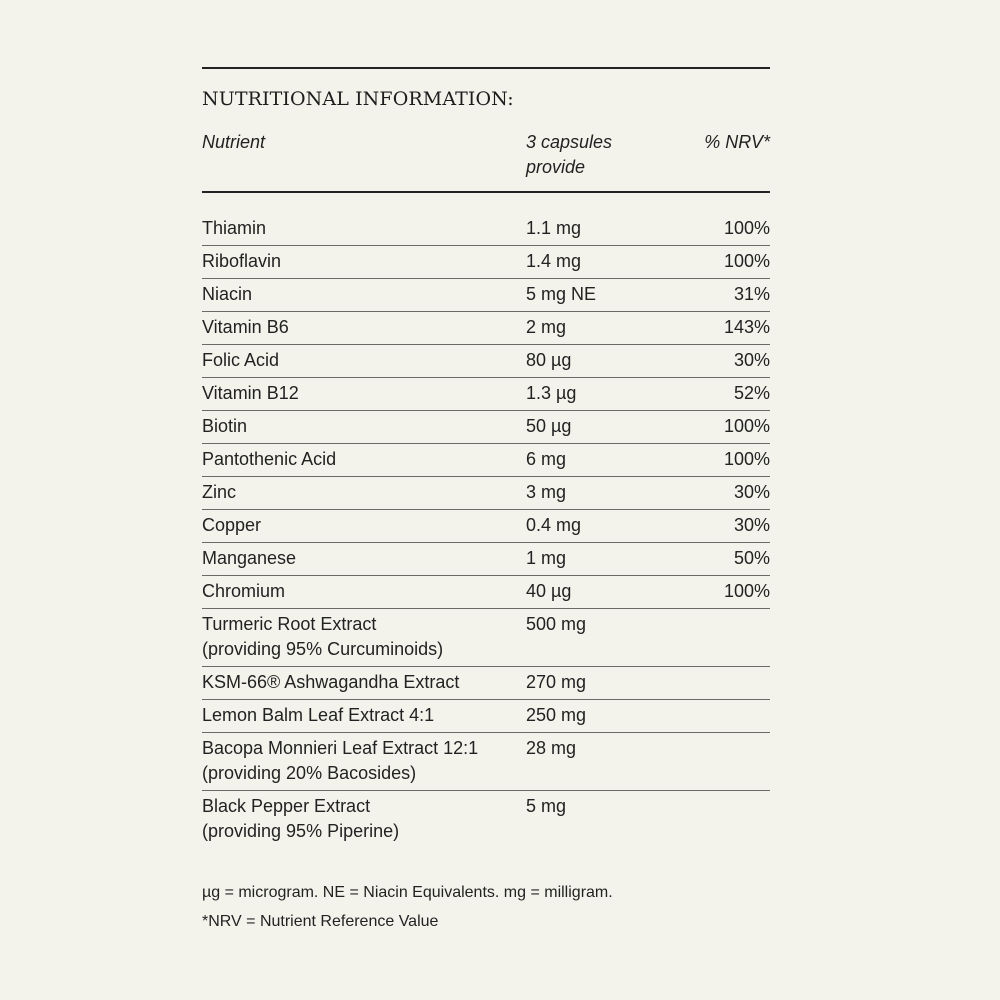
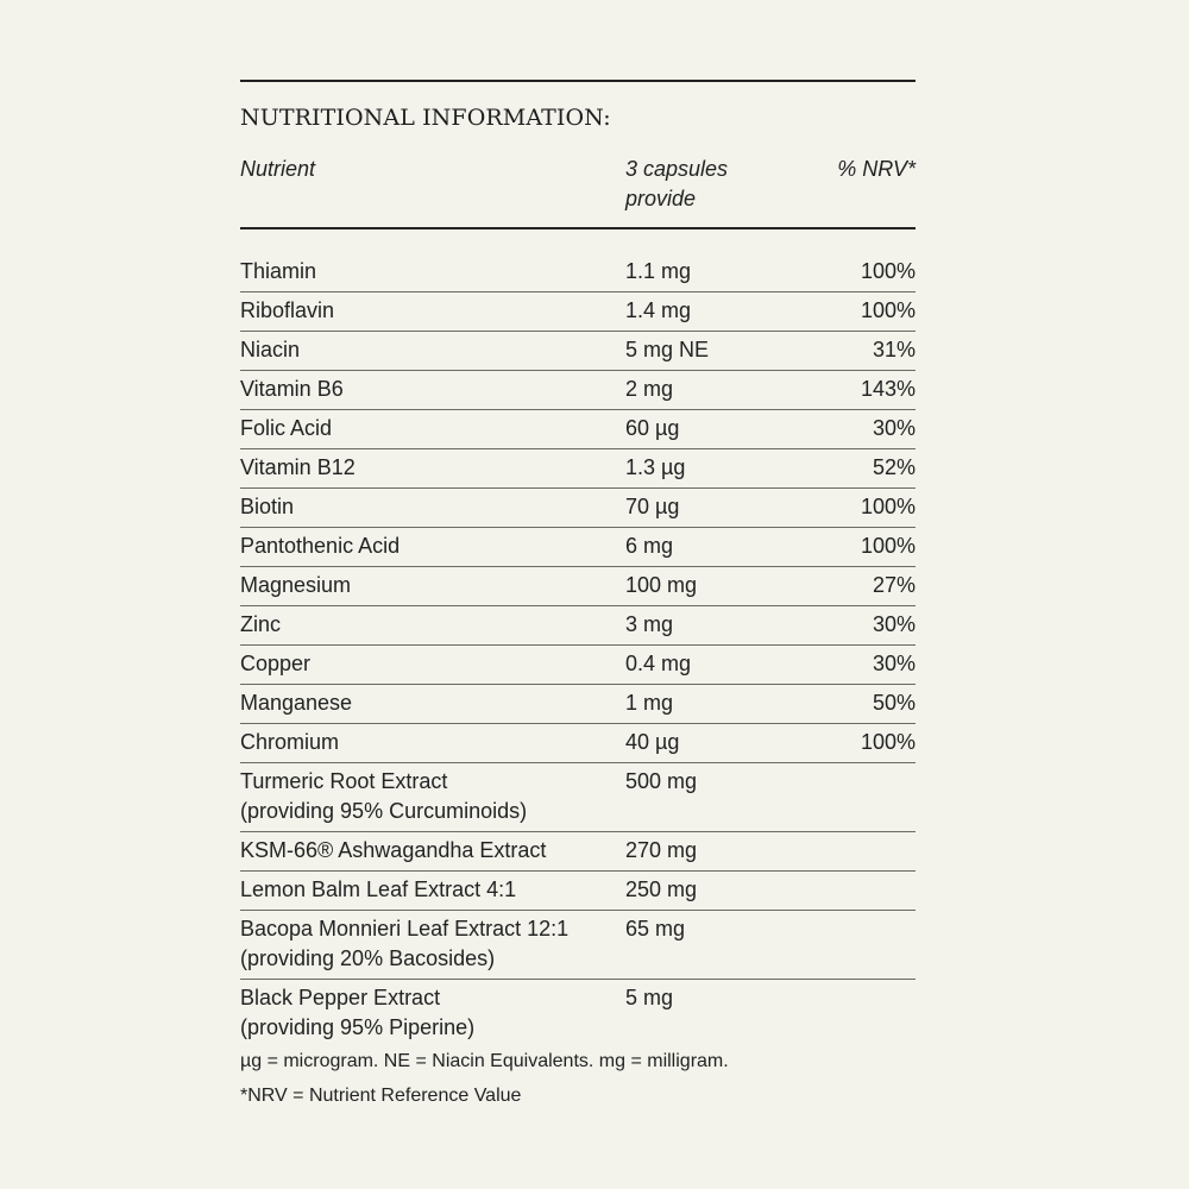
  NUTRITIONAL INFORMATION:
  Nutrient
  3 capsules
  provide
  % NRV*
  Thiamin
  1.1 mg
  100%
  Riboflavin
  1.4 mg
  100%
  Niacin
  5 mg NE
  31%
  Vitamin B6
  2 mg
  143%
  Folic Acid
- 80 µg
+ 60 µg
  30%
  Vitamin B12
  1.3 µg
  52%
  Biotin
- 50 µg
+ 70 µg
  100%
  Pantothenic Acid
  6 mg
  100%
+ Magnesium
+ 100 mg
+ 27%
  Zinc
  3 mg
  30%
  Copper
  0.4 mg
  30%
  Manganese
  1 mg
  50%
  Chromium
  40 µg
  100%
  Turmeric Root Extract
  (providing 95% Curcuminoids)
  500 mg
  KSM-66® Ashwagandha Extract
  270 mg
  Lemon Balm Leaf Extract 4:1
  250 mg
  Bacopa Monnieri Leaf Extract 12:1
  (providing 20% Bacosides)
- 28 mg
+ 65 mg
  Black Pepper Extract
  (providing 95% Piperine)
  5 mg
  µg = microgram. NE = Niacin Equivalents. mg = milligram.
  *NRV = Nutrient Reference Value
